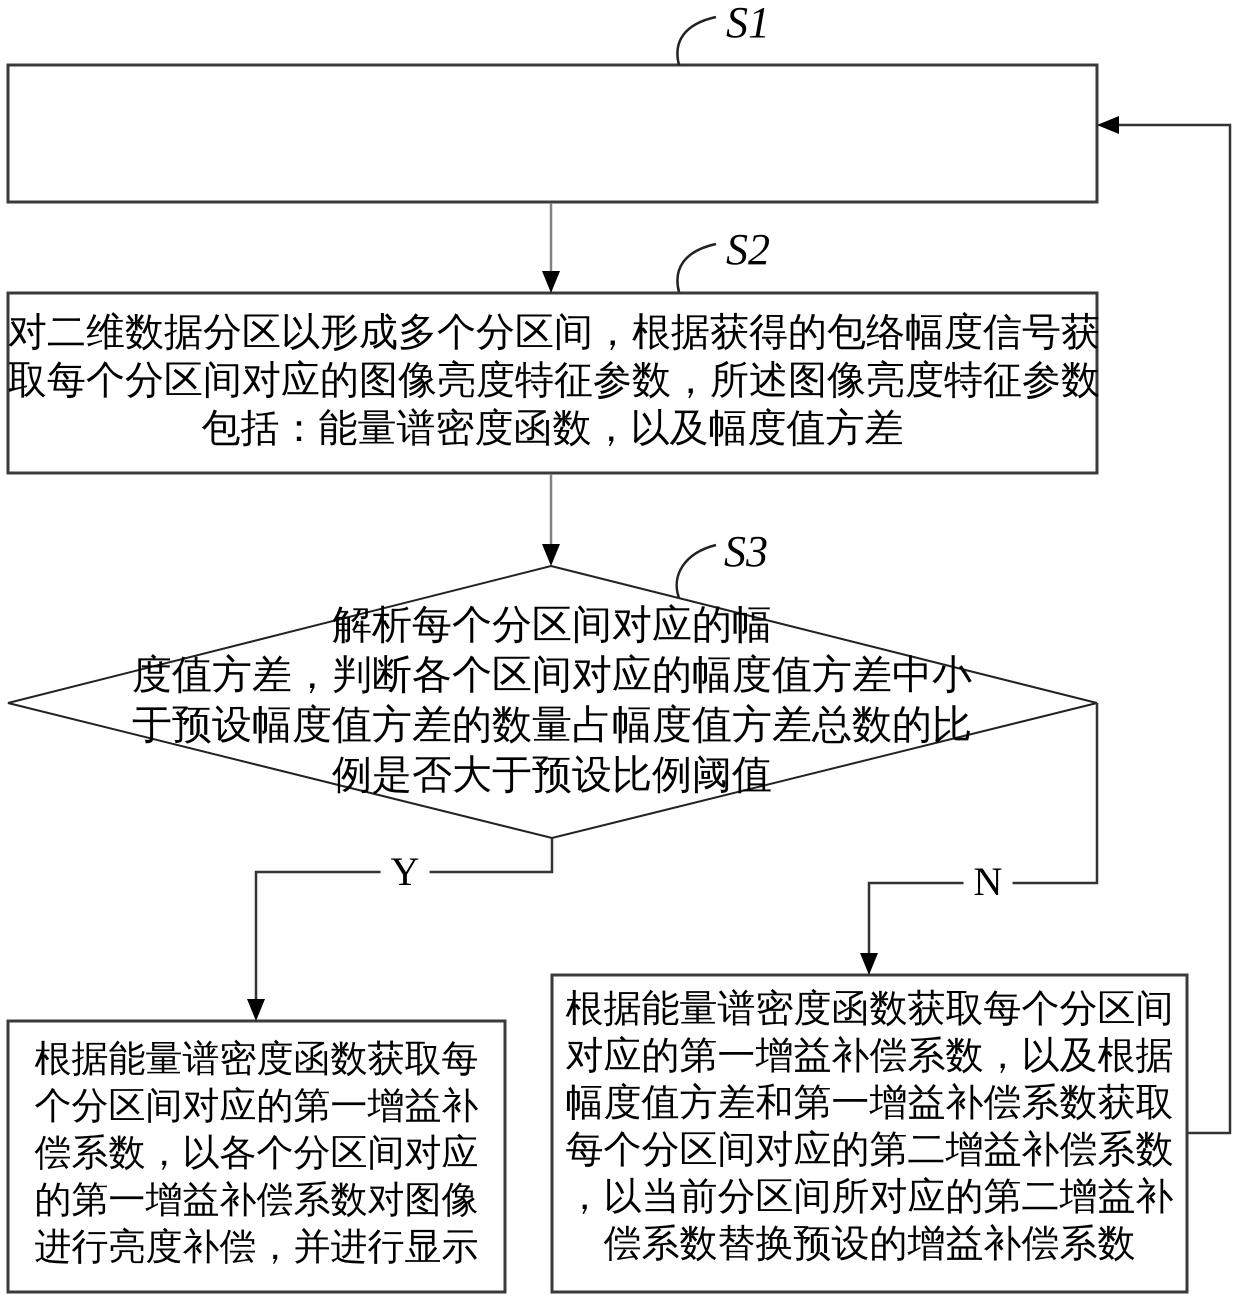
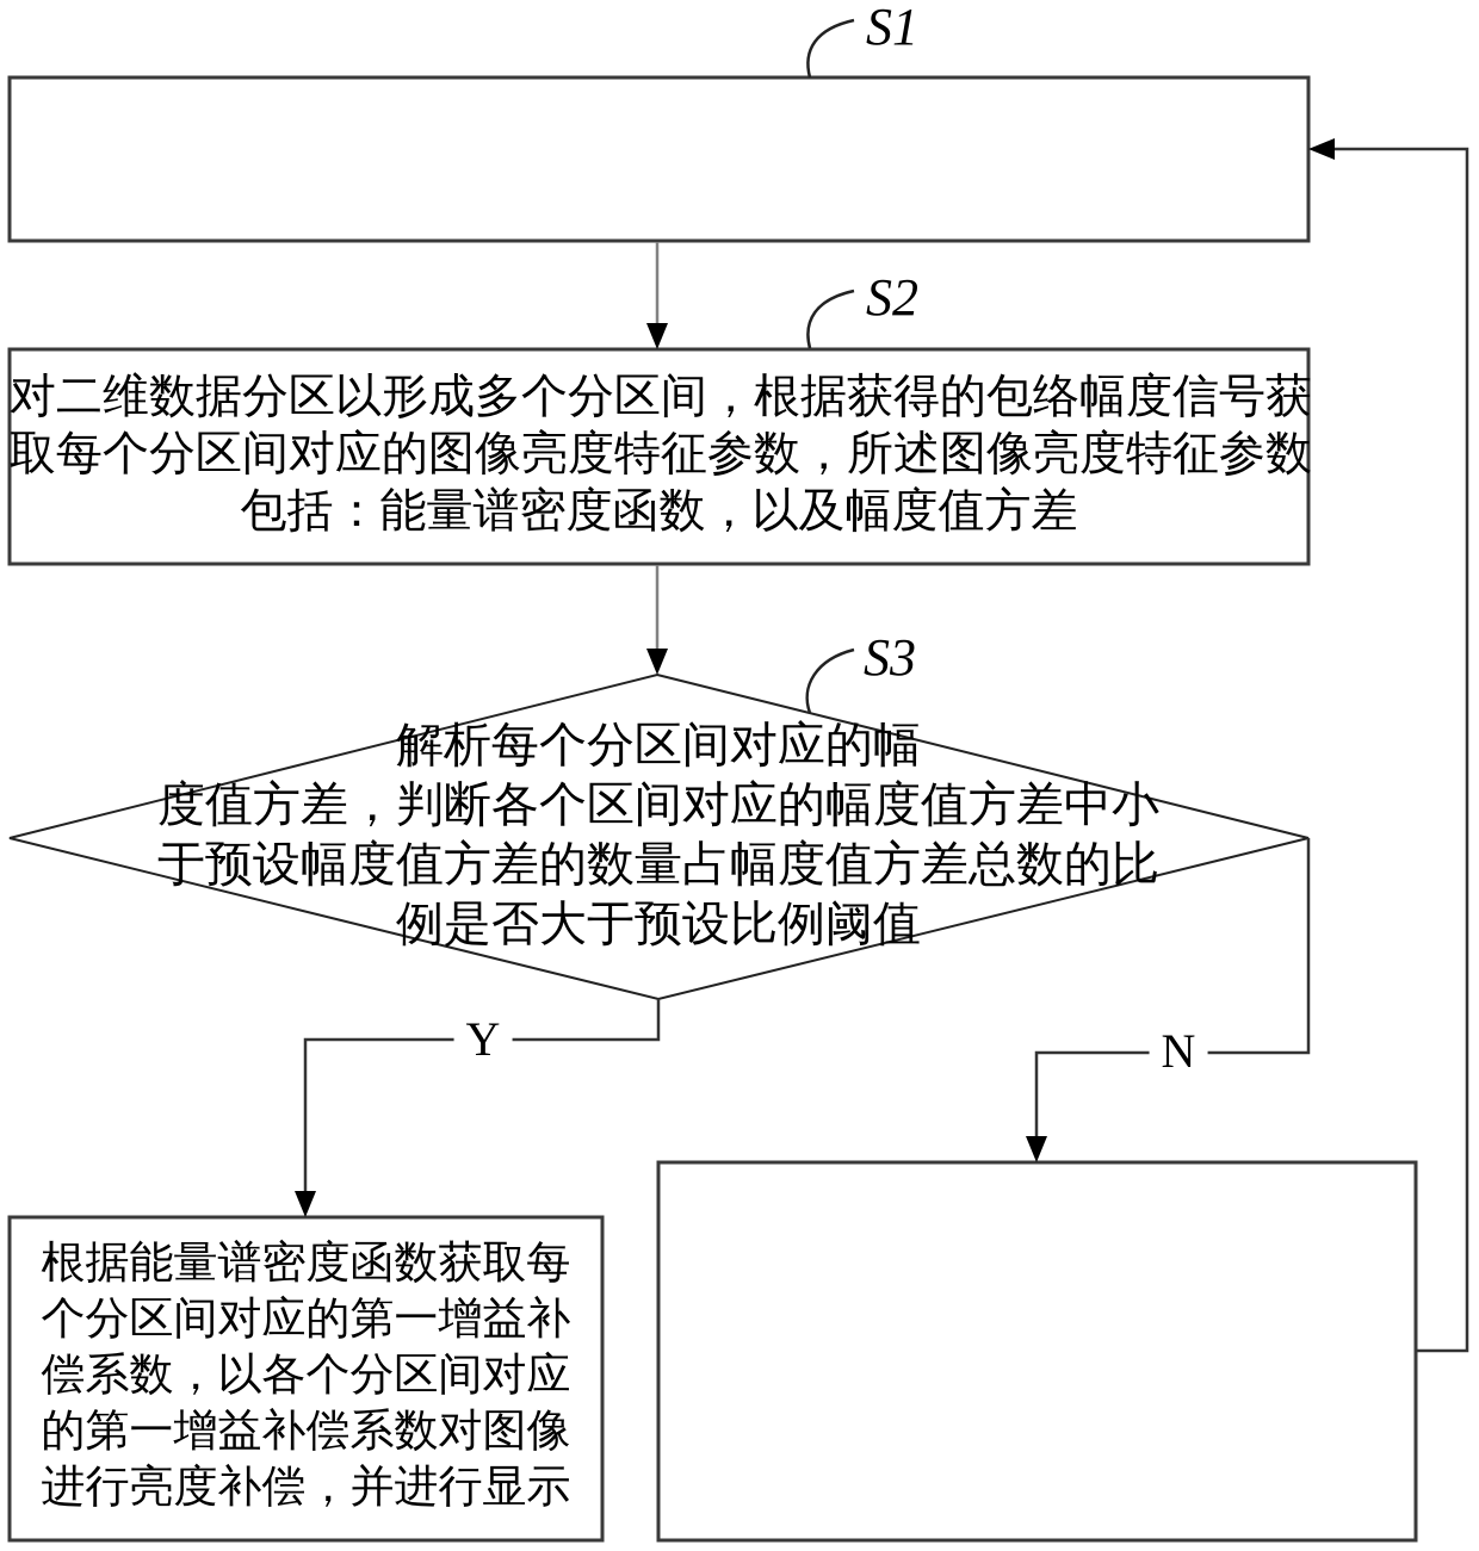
  S1
  S2
  S3
  Y
  N
  对二维数据分区以形成多个分区间，根据获得的包络幅度信号获
  取每个分区间对应的图像亮度特征参数，所述图像亮度特征参数
  包括：能量谱密度函数，以及幅度值方差
  解析每个分区间对应的幅
  度值方差，判断各个区间对应的幅度值方差中小
  于预设幅度值方差的数量占幅度值方差总数的比
  例是否大于预设比例阈值
  根据能量谱密度函数获取每
  个分区间对应的第一增益补
  偿系数，以各个分区间对应
  的第一增益补偿系数对图像
  进行亮度补偿，并进行显示
- 根据能量谱密度函数获取每个分区间
- 对应的第一增益补偿系数，以及根据
- 幅度值方差和第一增益补偿系数获取
- 每个分区间对应的第二增益补偿系数
- ，以当前分区间所对应的第二增益补
- 偿系数替换预设的增益补偿系数
